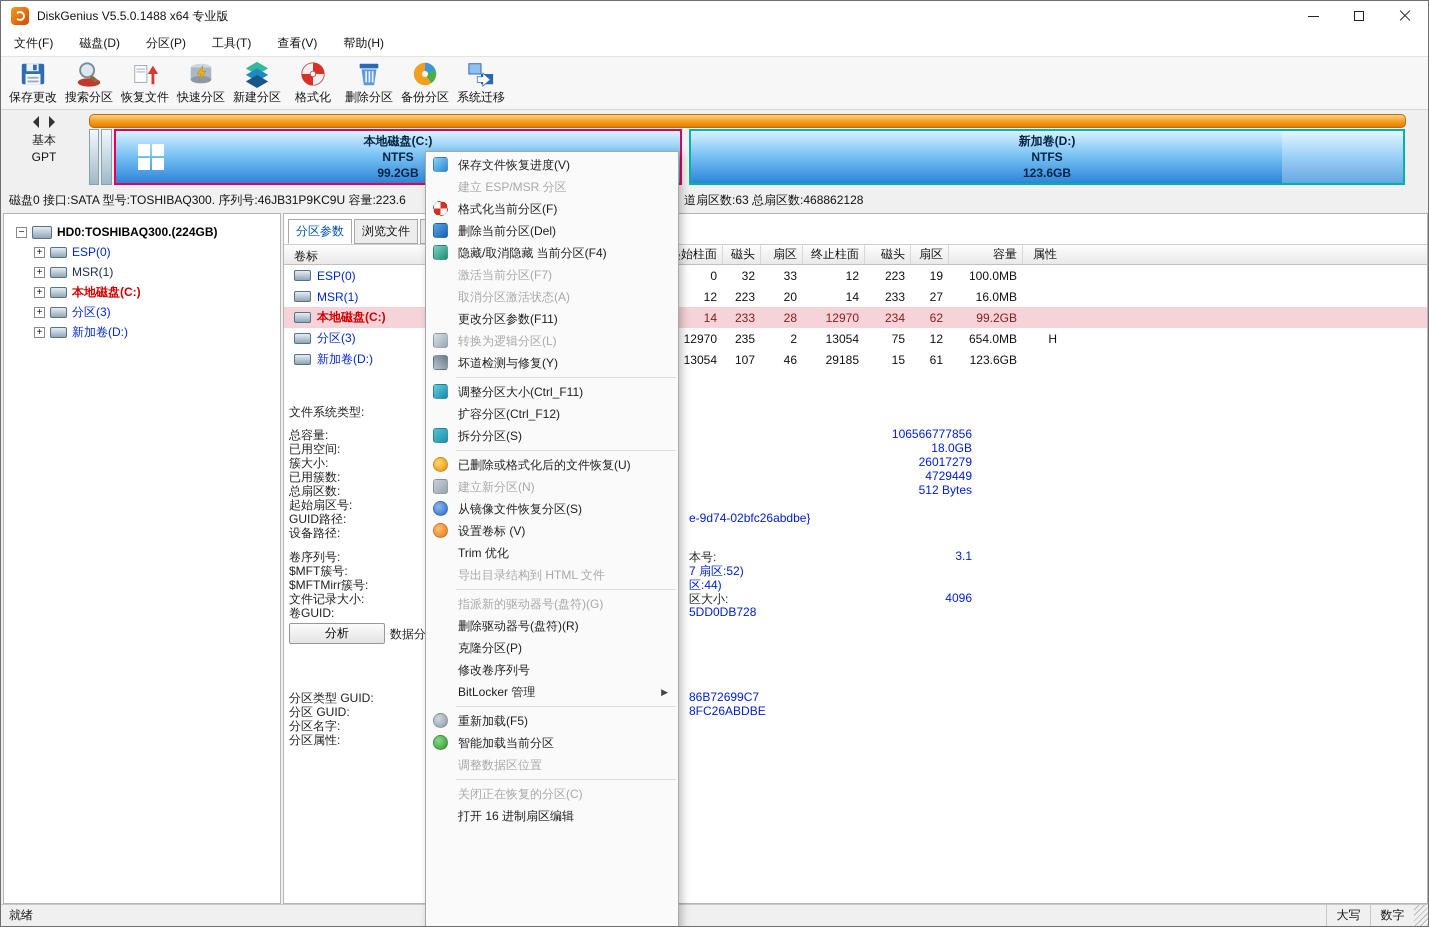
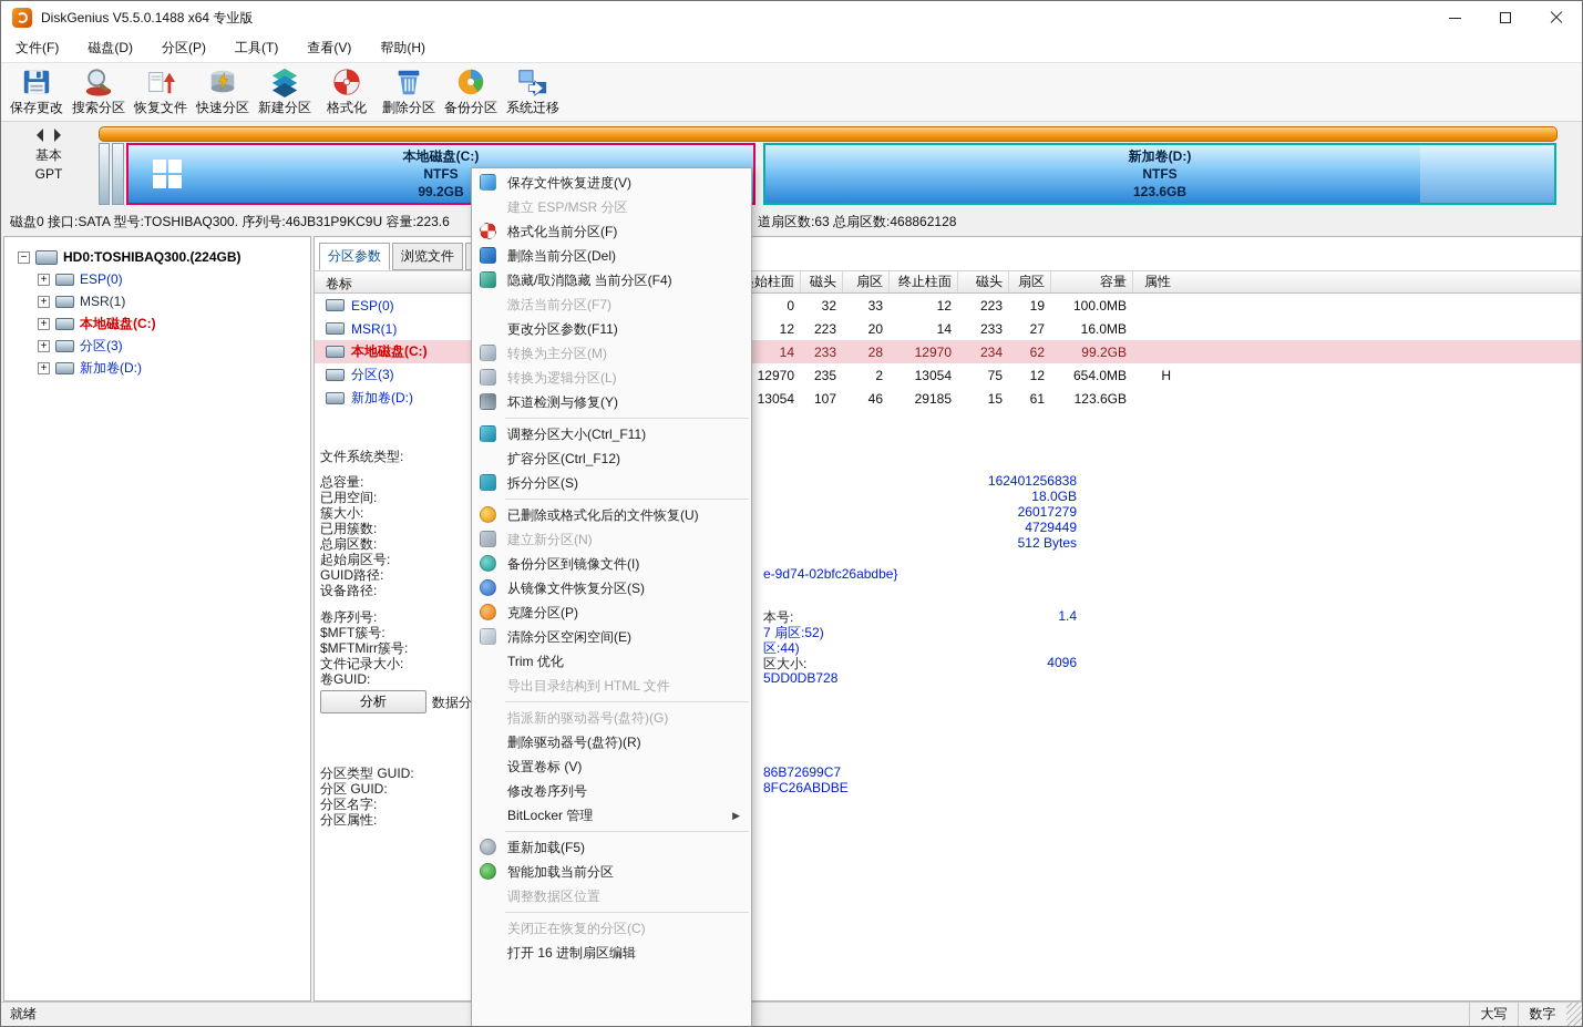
  DiskGenius V5.5.0.1488 x64 专业版
  文件(F)
  磁盘(D)
  分区(P)
  工具(T)
  查看(V)
  帮助(H)
  保存更改
  搜索分区
  恢复文件
  快速分区
  新建分区
  格式化
  删除分区
  备份分区
  系统迁移
  基本
  GPT
  本地磁盘(C:)
  NTFS
  99.2GB
  新加卷(D:)
  NTFS
  123.6GB
  磁盘0 接口:SATA 型号:TOSHIBAQ300. 序列号:46JB31P9KC9U 容量:223.6
  道扇区数:63 总扇区数:468862128
  −
  HD0:TOSHIBAQ300.(224GB)
  +
  ESP(0)
  +
  MSR(1)
  +
  本地磁盘(C:)
  +
  分区(3)
  +
  新加卷(D:)
  分区参数
  浏览文件
  卷标
  始柱面
  磁头
  扇区
  终止柱面
  磁头
  扇区
  容量
  属性
  ESP(0)
  0
  32
  33
  12
  223
  19
  100.0MB
  MSR(1)
  12
  223
  20
  14
  233
  27
  16.0MB
  本地磁盘(C:)
  14
  233
  28
  12970
  234
  62
  99.2GB
  分区(3)
  12970
  235
  2
  13054
  75
  12
  654.0MB
  H
  新加卷(D:)
  13054
  107
  46
  29185
  15
  61
  123.6GB
  分析
  文件系统类型:
  总容量:
  已用空间:
  簇大小:
  已用簇数:
  总扇区数:
  起始扇区号:
  GUID路径:
  设备路径:
  卷序列号:
  $MFT簇号:
  $MFTMirr簇号:
  文件记录大小:
  卷GUID:
- 106566777856
+ 162401256838
  18.0GB
  26017279
  4729449
  512 Bytes
  e-9d74-02bfc26abdbe}
  本号:
- 3.1
+ 1.4
  7 扇区:52)
  区:44)
  区大小:
  4096
  5DD0DB728
  数据分
  分区类型 GUID:
  分区 GUID:
  分区名字:
  分区属性:
  86B72699C7
  8FC26ABDBE
  保存文件恢复进度(V)
  建立 ESP/MSR 分区
  格式化当前分区(F)
  删除当前分区(Del)
  隐藏/取消隐藏 当前分区(F4)
  激活当前分区(F7)
- 取消分区激活状态(A)
  更改分区参数(F11)
+ 转换为主分区(M)
  转换为逻辑分区(L)
  坏道检测与修复(Y)
  调整分区大小(Ctrl_F11)
  扩容分区(Ctrl_F12)
  拆分分区(S)
  已删除或格式化后的文件恢复(U)
  建立新分区(N)
+ 备份分区到镜像文件(I)
  从镜像文件恢复分区(S)
- 设置卷标 (V)
+ 克隆分区(P)
+ 清除分区空闲空间(E)
  Trim 优化
  导出目录结构到 HTML 文件
  指派新的驱动器号(盘符)(G)
  删除驱动器号(盘符)(R)
- 克隆分区(P)
+ 设置卷标 (V)
  修改卷序列号
  BitLocker 管理
  ▶
  重新加载(F5)
  智能加载当前分区
  调整数据区位置
  关闭正在恢复的分区(C)
  打开 16 进制扇区编辑
  就绪
  大写
  数字
